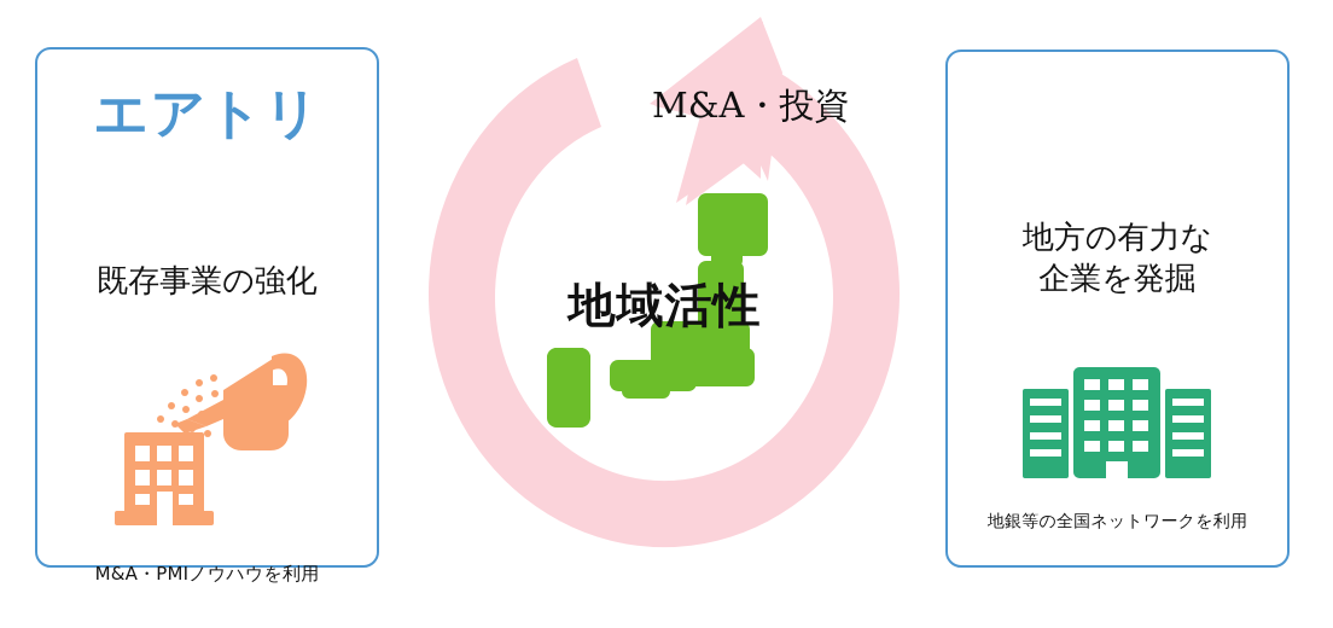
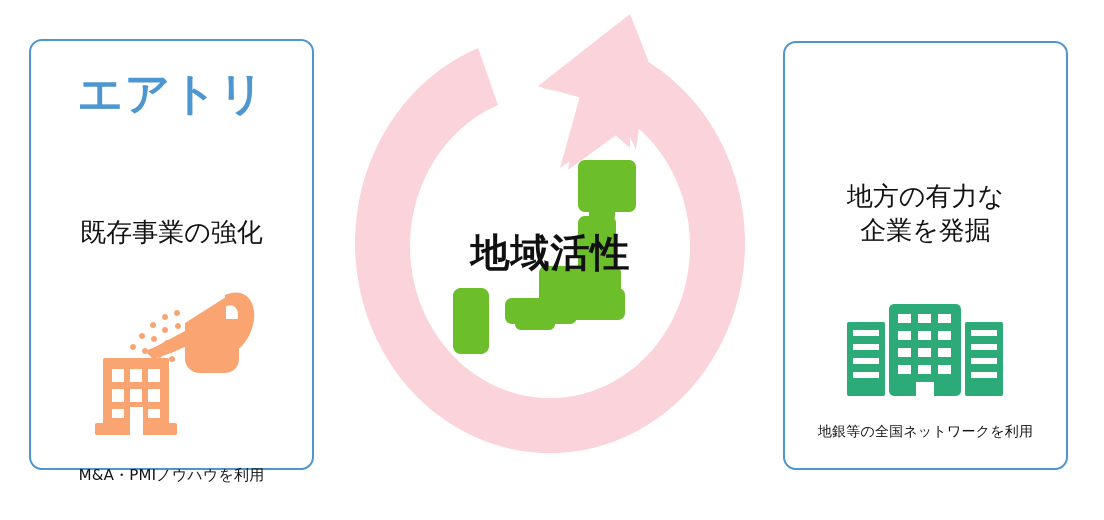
  地域活性
- M&A・投資
  エアトリ
  既存事業の強化
  M&A・PMIノウハウを利用
  地方の有力な
  企業を発掘
  地銀等の全国ネットワークを利用
